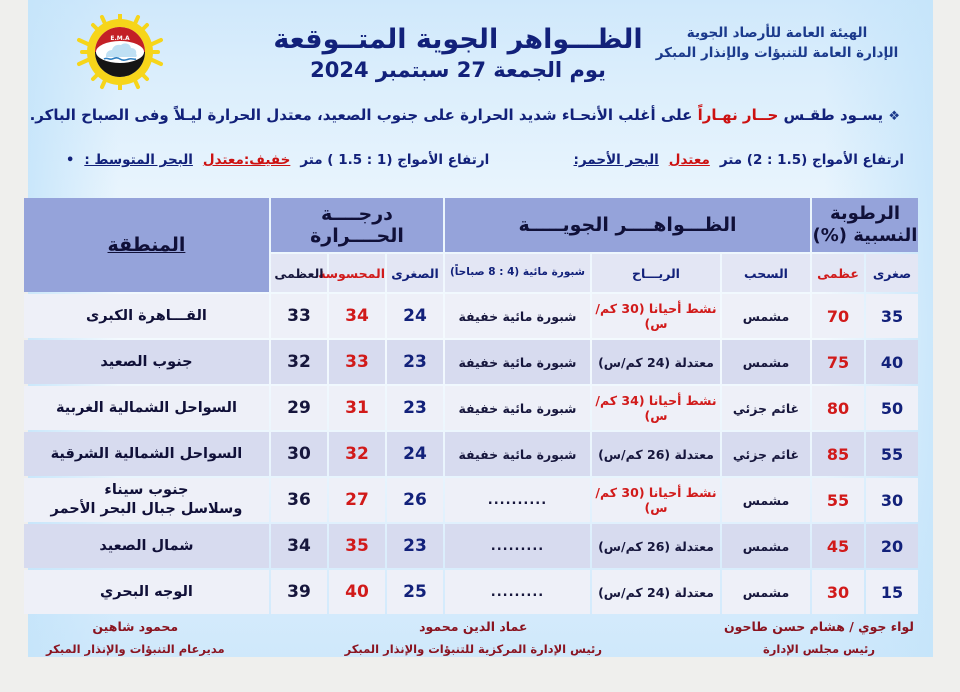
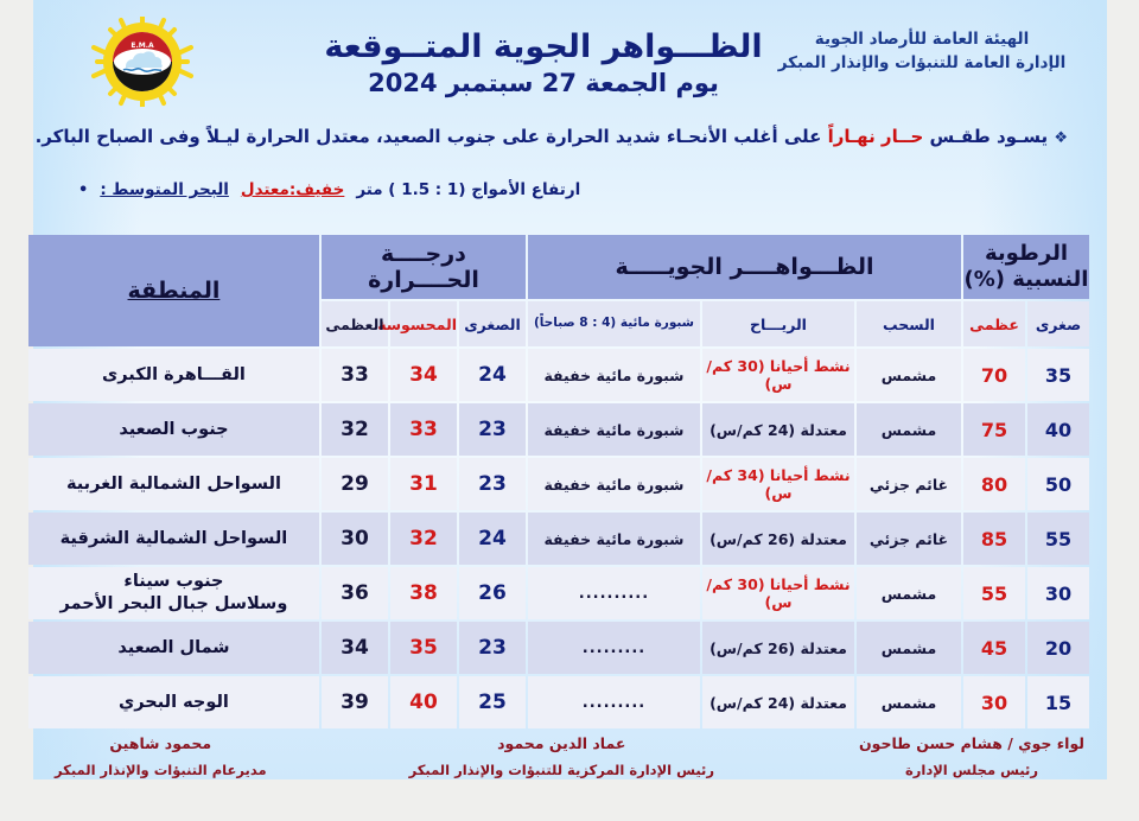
  الهيئة العامة للأرصاد الجوية
  الإدارة العامة للتنبؤات والإنذار المبكر
  الظـــواهر الجوية المتــوقعة
  يوم الجمعة 27 سبتمبر 2024
  ❖ يسـود طقـس حــار نهـاراً على أغلب الأنحـاء شديد الحرارة على جنوب الصعيد، معتدل الحرارة ليـلاً وفى الصباح الباكر.
  •
  البحر المتوسط :
  خفيف:معتدل
  ارتفاع الأمواج (1 : 1.5 ) متر
- البحر الأحمر:
- معتدل
- ارتفاع الأمواج (1.5 : 2) متر
  الرطوبة النسبية (%)	الظـــواهــــر الجويـــــة	درجــــة الحــــرارة	المنطقة
  صغرى	عظمى	السحب	الريـــاح	شبورة مائية (4 : 8 صباحاً)	الصغرى	المحسوس	العظمى
  35	70	مشمس	نشط أحيانا (30 كم/س)	شبورة مائية خفيفة	24	34	33	القـــاهرة الكبرى
  40	75	مشمس	معتدلة (24 كم/س)	شبورة مائية خفيفة	23	33	32	جنوب الصعيد
  50	80	غائم جزئي	نشط أحيانا (34 كم/س)	شبورة مائية خفيفة	23	31	29	السواحل الشمالية الغربية
  55	85	غائم جزئي	معتدلة (26 كم/س)	شبورة مائية خفيفة	24	32	30	السواحل الشمالية الشرقية
- 30	55	مشمس	نشط أحيانا (30 كم/س)	..........	26	27	36	جنوب سيناءوسلاسل جبال البحر الأحمر
+ 30	55	مشمس	نشط أحيانا (30 كم/س)	..........	26	38	36	جنوب سيناءوسلاسل جبال البحر الأحمر
  20	45	مشمس	معتدلة (26 كم/س)	.........	23	35	34	شمال الصعيد
  15	30	مشمس	معتدلة (24 كم/س)	.........	25	40	39	الوجه البحري
  محمود شاهين
  مديرعام التنبؤات والإنذار المبكر
  عماد الدين محمود
  رئيس الإدارة المركزية للتنبؤات والإنذار المبكر
  لواء جوي / هشام حسن طاحون
  رئيس مجلس الإدارة
